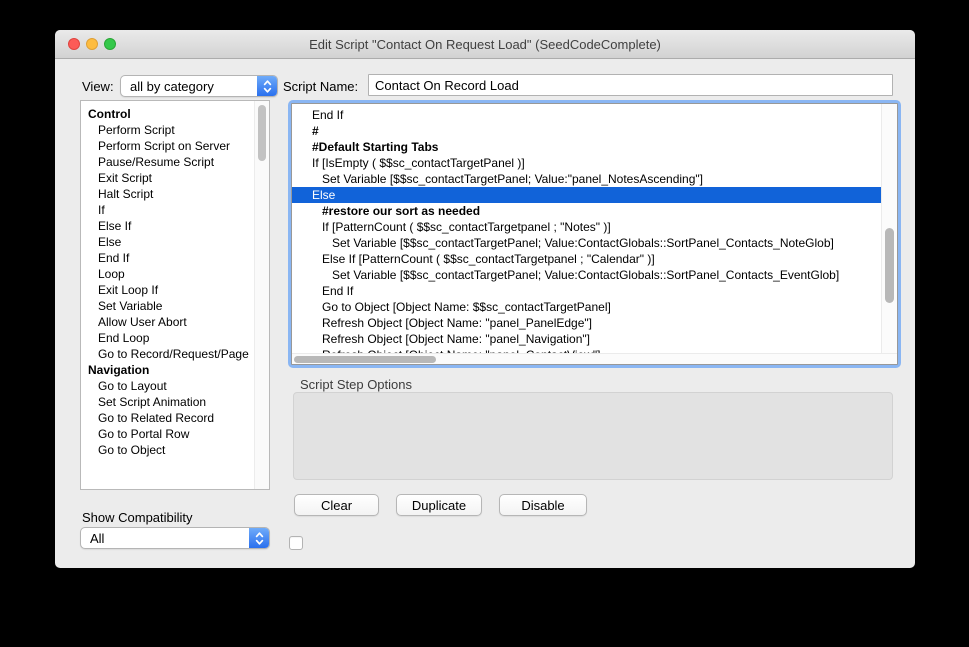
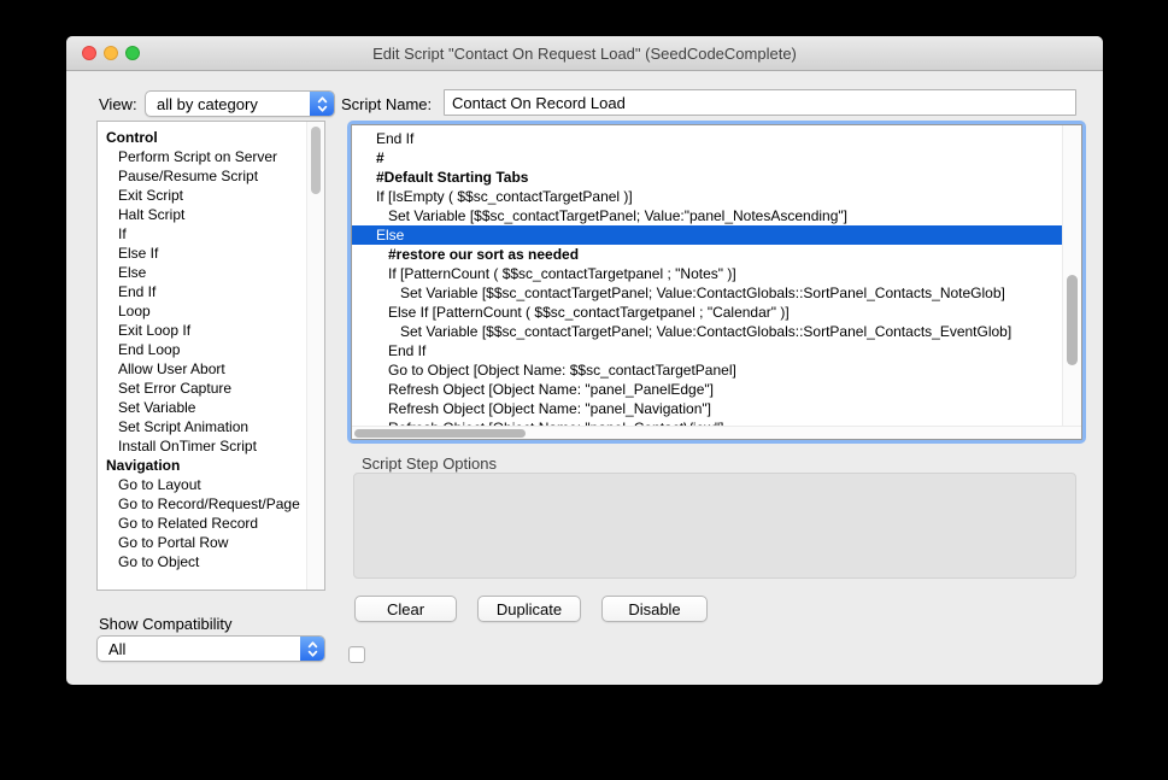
  Edit Script "Contact On Request Load" (SeedCodeComplete)
  View:
  all by category
  Script Name:
  Contact On Record Load
  Control
- Perform Script
  Perform Script on Server
  Pause/Resume Script
  Exit Script
  Halt Script
  If
  Else If
  Else
  End If
  Loop
  Exit Loop If
- Set Variable
+ End Loop
  Allow User Abort
+ Set Error Capture
- End Loop
+ Set Variable
- Go to Record/Request/Page
+ Set Script Animation
+ Install OnTimer Script
  Navigation
  Go to Layout
- Set Script Animation
+ Go to Record/Request/Page
  Go to Related Record
  Go to Portal Row
  Go to Object
  End If
  #
  #Default Starting Tabs
  If [IsEmpty ( $$sc_contactTargetPanel )]
  Set Variable [$$sc_contactTargetPanel; Value:"panel_NotesAscending"]
  Else
  #restore our sort as needed
  If [PatternCount ( $$sc_contactTargetpanel ; "Notes" )]
  Set Variable [$$sc_contactTargetPanel; Value:ContactGlobals::SortPanel_Contacts_NoteGlob]
  Else If [PatternCount ( $$sc_contactTargetpanel ; "Calendar" )]
  Set Variable [$$sc_contactTargetPanel; Value:ContactGlobals::SortPanel_Contacts_EventGlob]
  End If
  Go to Object [Object Name: $$sc_contactTargetPanel]
  Refresh Object [Object Name: "panel_PanelEdge"]
  Refresh Object [Object Name: "panel_Navigation"]
  Script Step Options
  Clear
  Duplicate
  Disable
  Show Compatibility
  All
